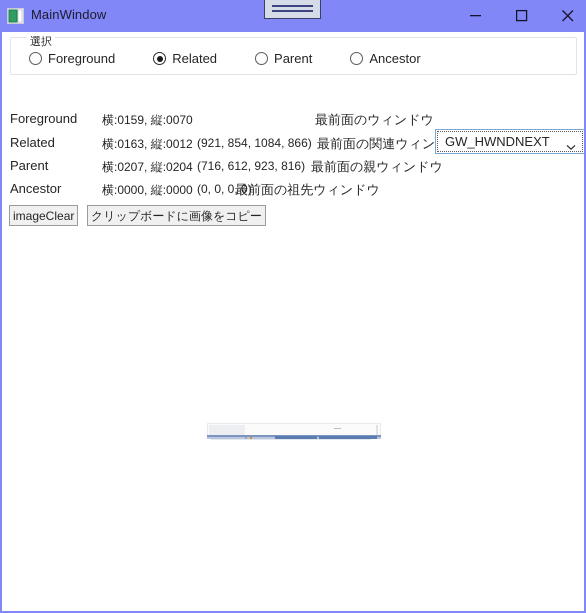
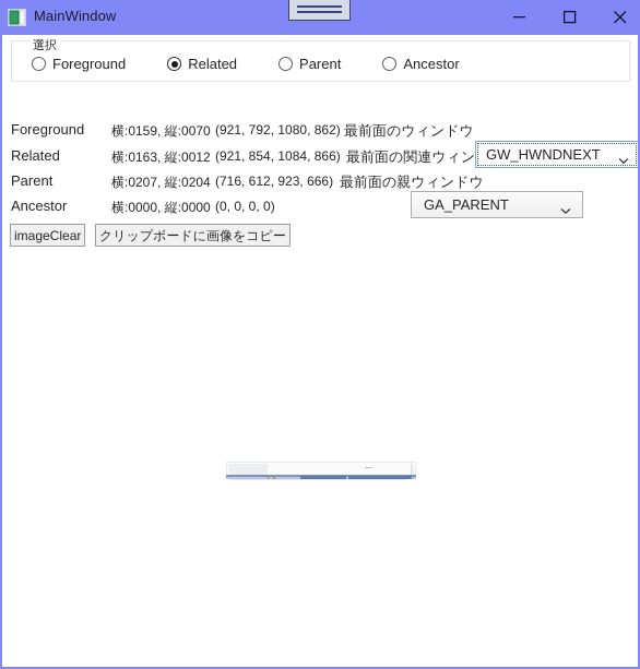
  MainWindow
  選択
  Foreground
  Related
  Parent
  Ancestor
  Foreground
  横:0159, 縦:0070
+ (921, 792, 1080, 862)
  最前面のウィンドウ
  Related
  横:0163, 縦:0012
  (921, 854, 1084, 866)
  最前面の関連ウィン
  Parent
  横:0207, 縦:0204
- (716, 612, 923, 816)
+ (716, 612, 923, 666)
  最前面の親ウィンドウ
  Ancestor
  横:0000, 縦:0000
  (0, 0, 0, 0)
- 最前面の祖先ウィンドウ
  GW_HWNDNEXT
+ GA_PARENT
  imageClear
  クリップボードに画像をコピー
